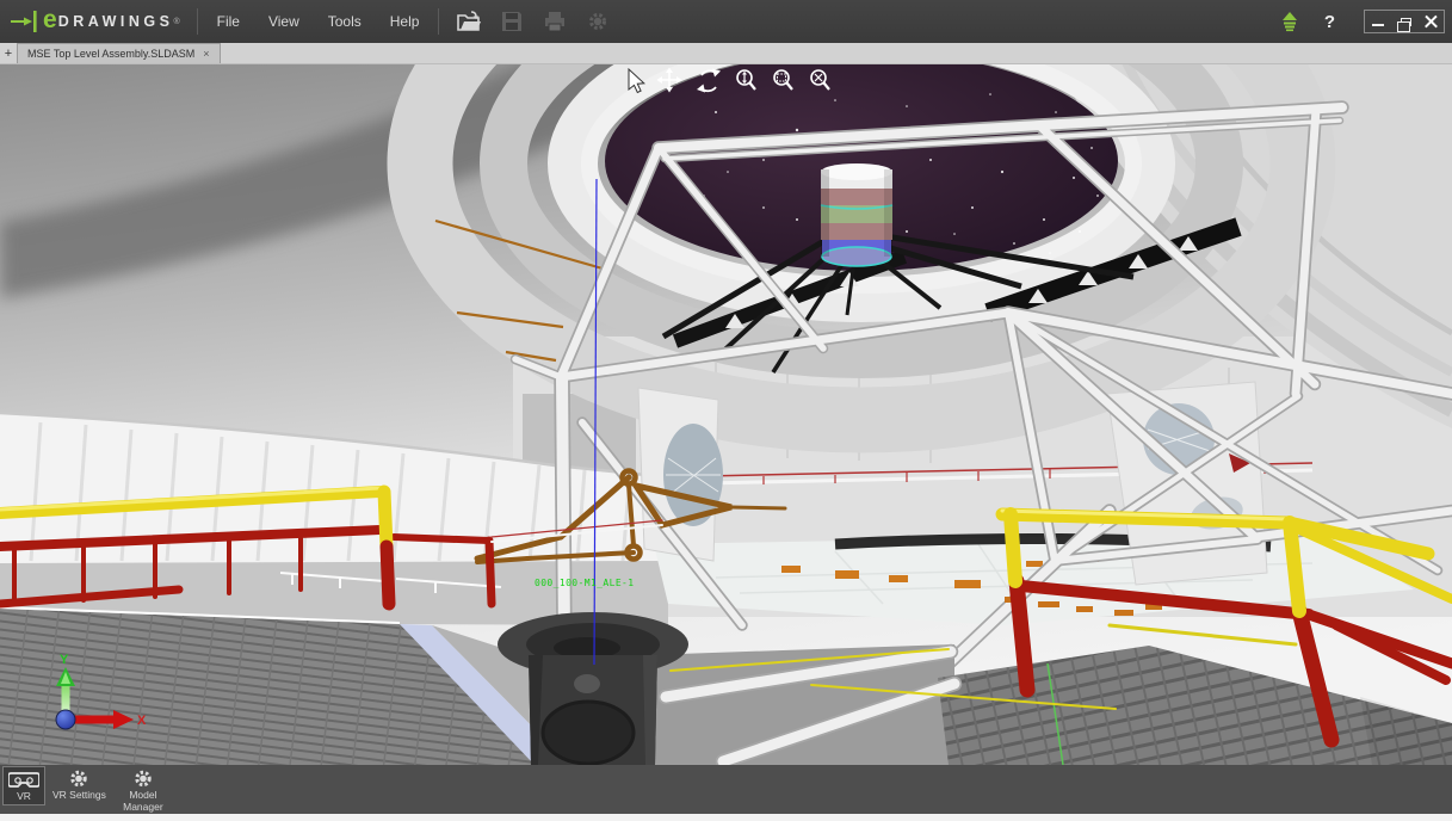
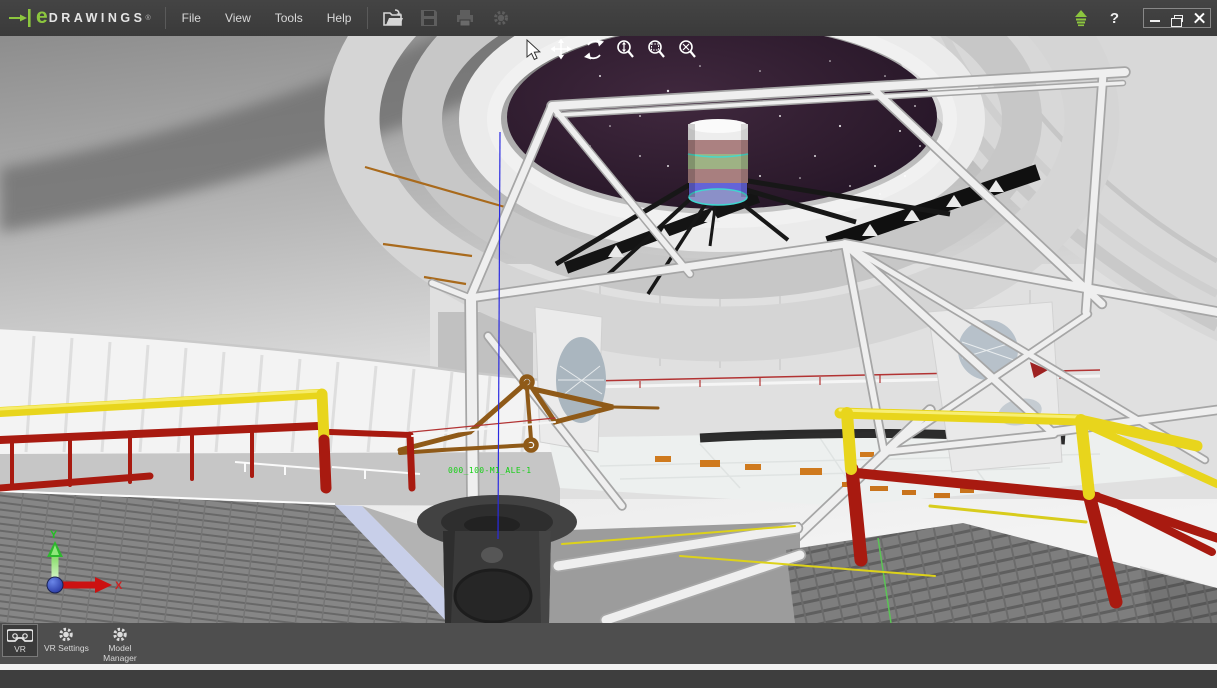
  e
  DRAWINGS
  File
  View
  Tools
  Help
  ?
- +
- MSE Top Level Assembly.SLDASM
- ×
  000_100-M1_ALE-1
  Y
  X
  VR
  VR Settings
  Model Manager
